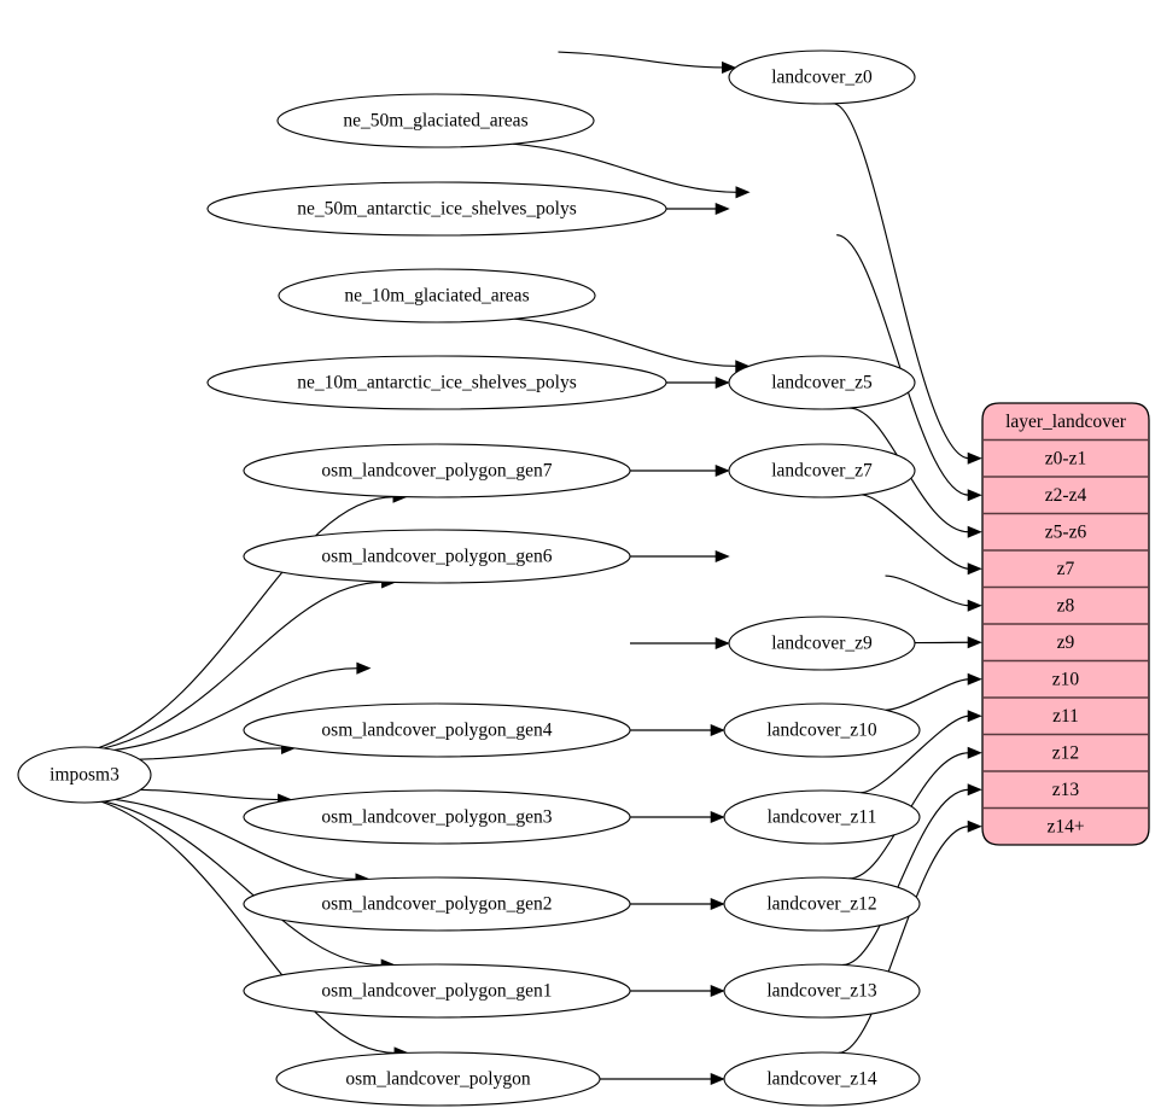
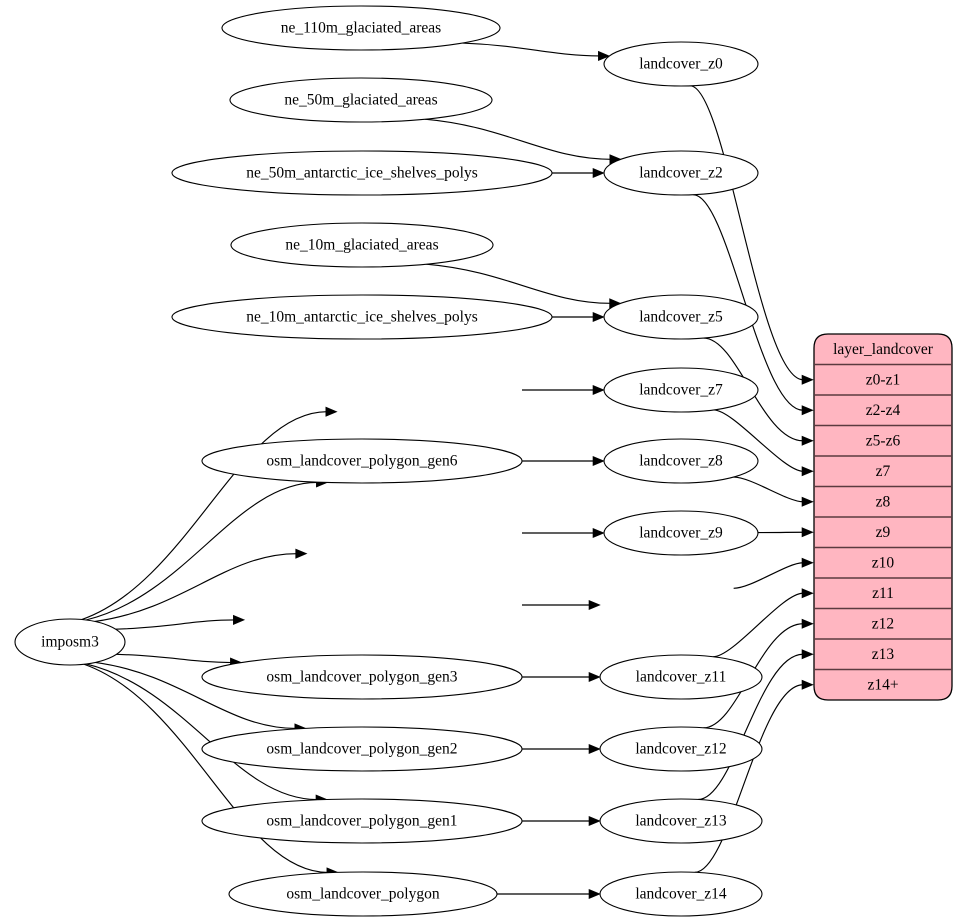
  imposm3
+ ne_110m_glaciated_areas
  ne_50m_glaciated_areas
  ne_50m_antarctic_ice_shelves_polys
  ne_10m_glaciated_areas
  ne_10m_antarctic_ice_shelves_polys
- osm_landcover_polygon_gen7
  osm_landcover_polygon_gen6
- osm_landcover_polygon_gen4
  osm_landcover_polygon_gen3
  osm_landcover_polygon_gen2
  osm_landcover_polygon_gen1
  osm_landcover_polygon
  landcover_z0
+ landcover_z2
  landcover_z5
  landcover_z7
+ landcover_z8
  landcover_z9
- landcover_z10
  landcover_z11
  landcover_z12
  landcover_z13
  landcover_z14
  layer_landcover
  z0-z1
  z2-z4
  z5-z6
  z7
  z8
  z9
  z10
  z11
  z12
  z13
  z14+
